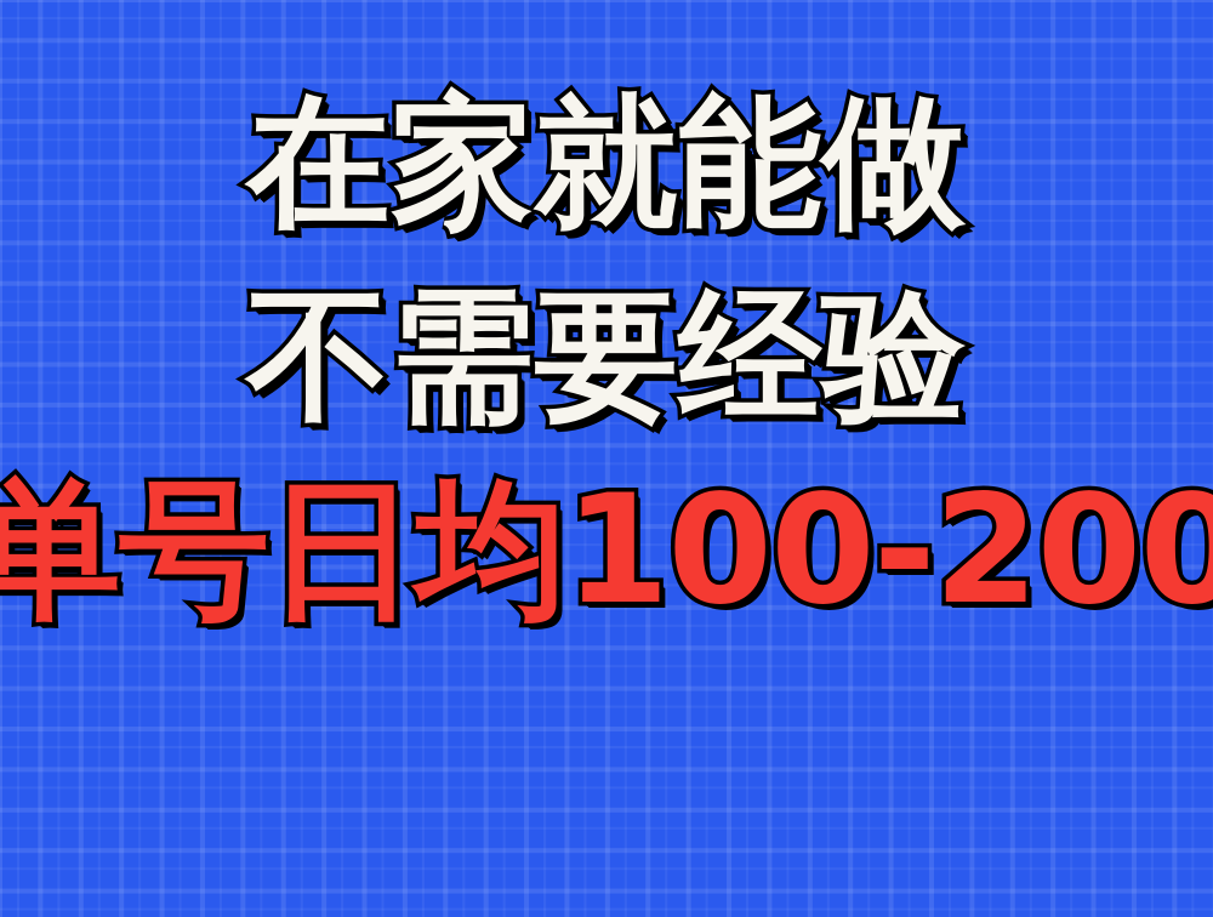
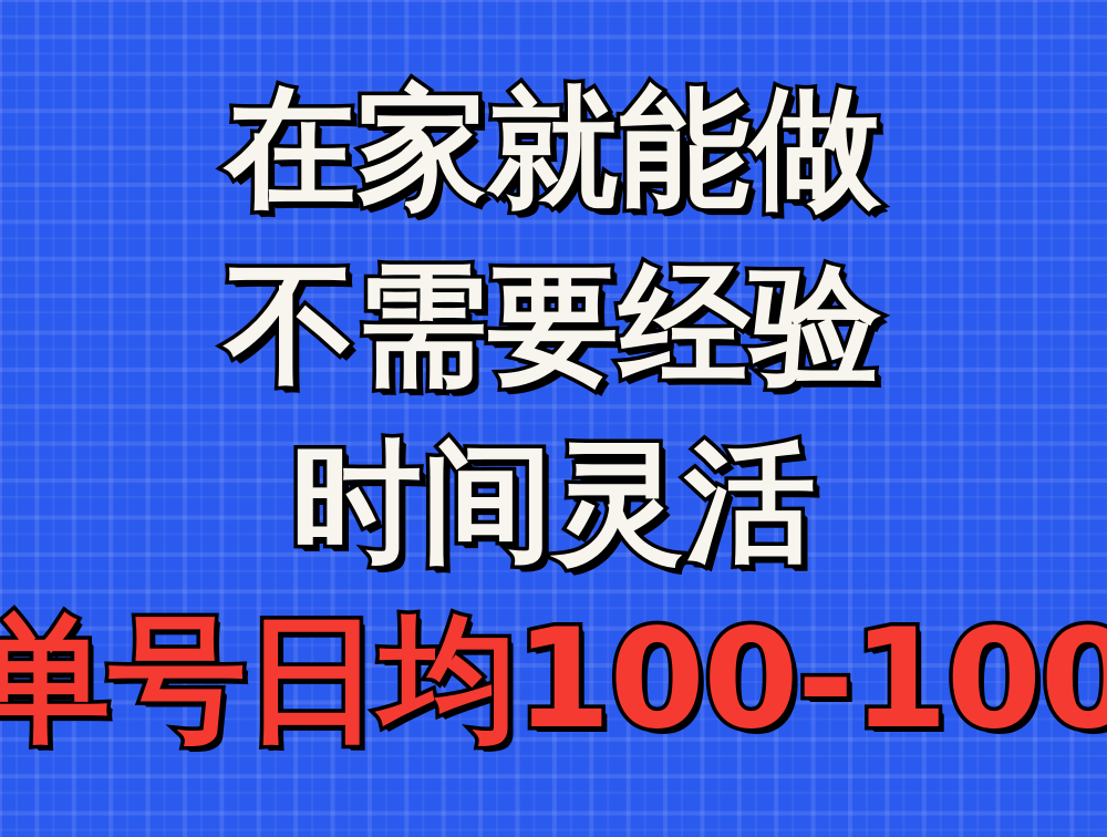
  在家就能做
  不需要经验
+ 时间灵活
- 单号日均100-200
+ 单号日均100-100
